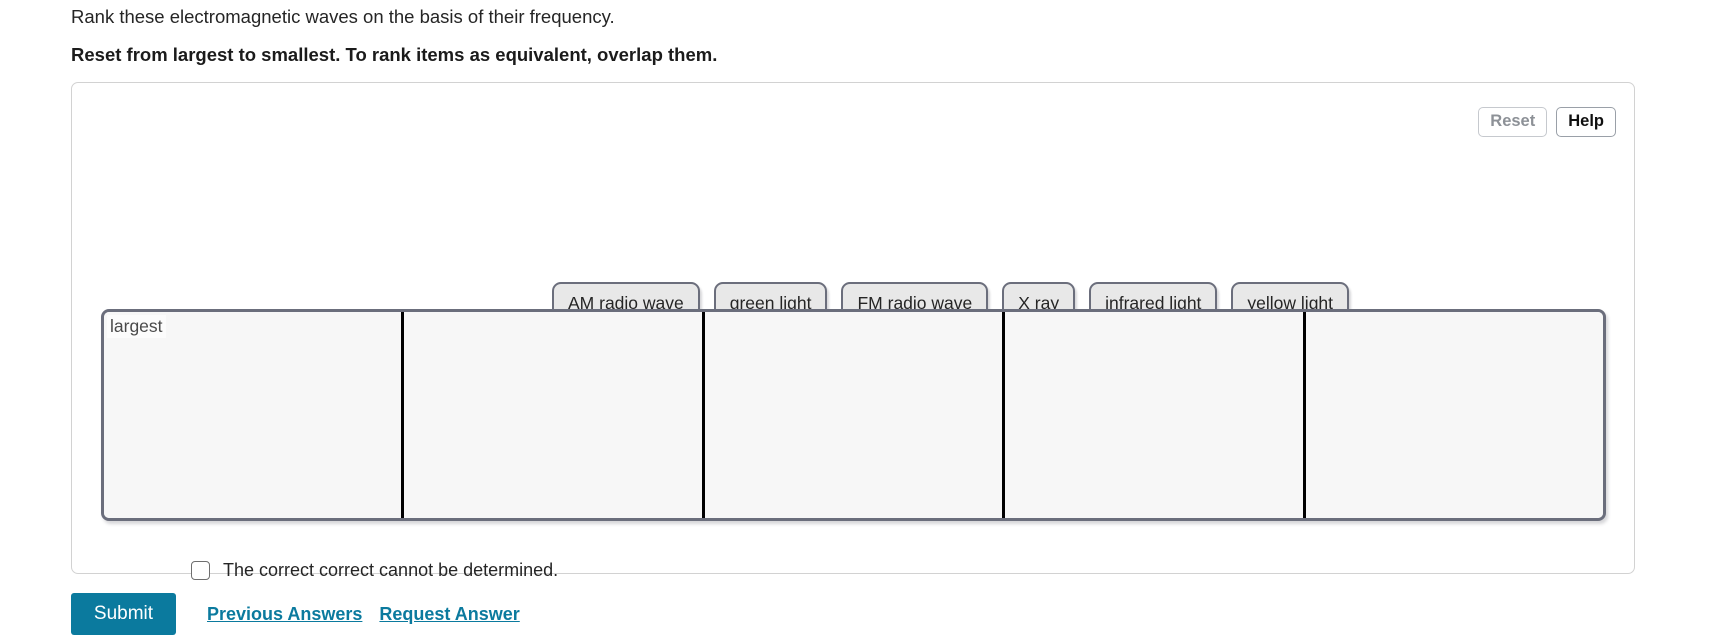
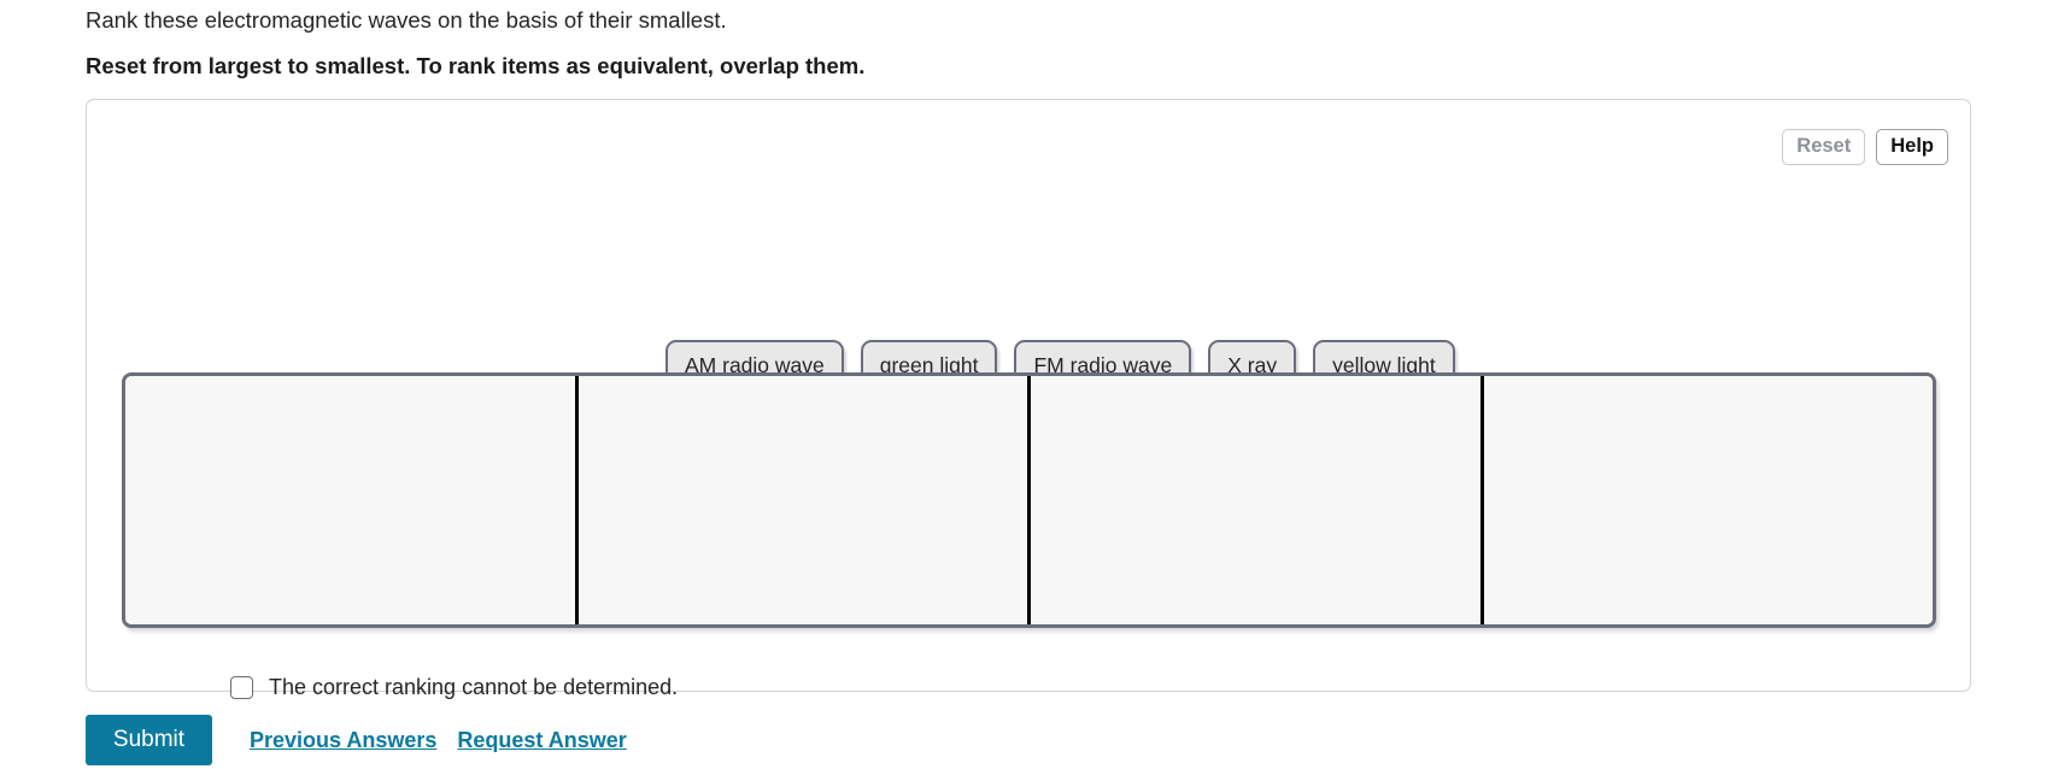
- Rank these electromagnetic waves on the basis of their frequency.
+ Rank these electromagnetic waves on the basis of their smallest.
  Reset from largest to smallest. To rank items as equivalent, overlap them.
  Reset
  Help
  AM radio wave
  green light
  FM radio wave
  X ray
- infrared light
  yellow light
- largest
- The correct correct cannot be determined.
+ The correct ranking cannot be determined.
  Submit
  Previous Answers
  Request Answer
